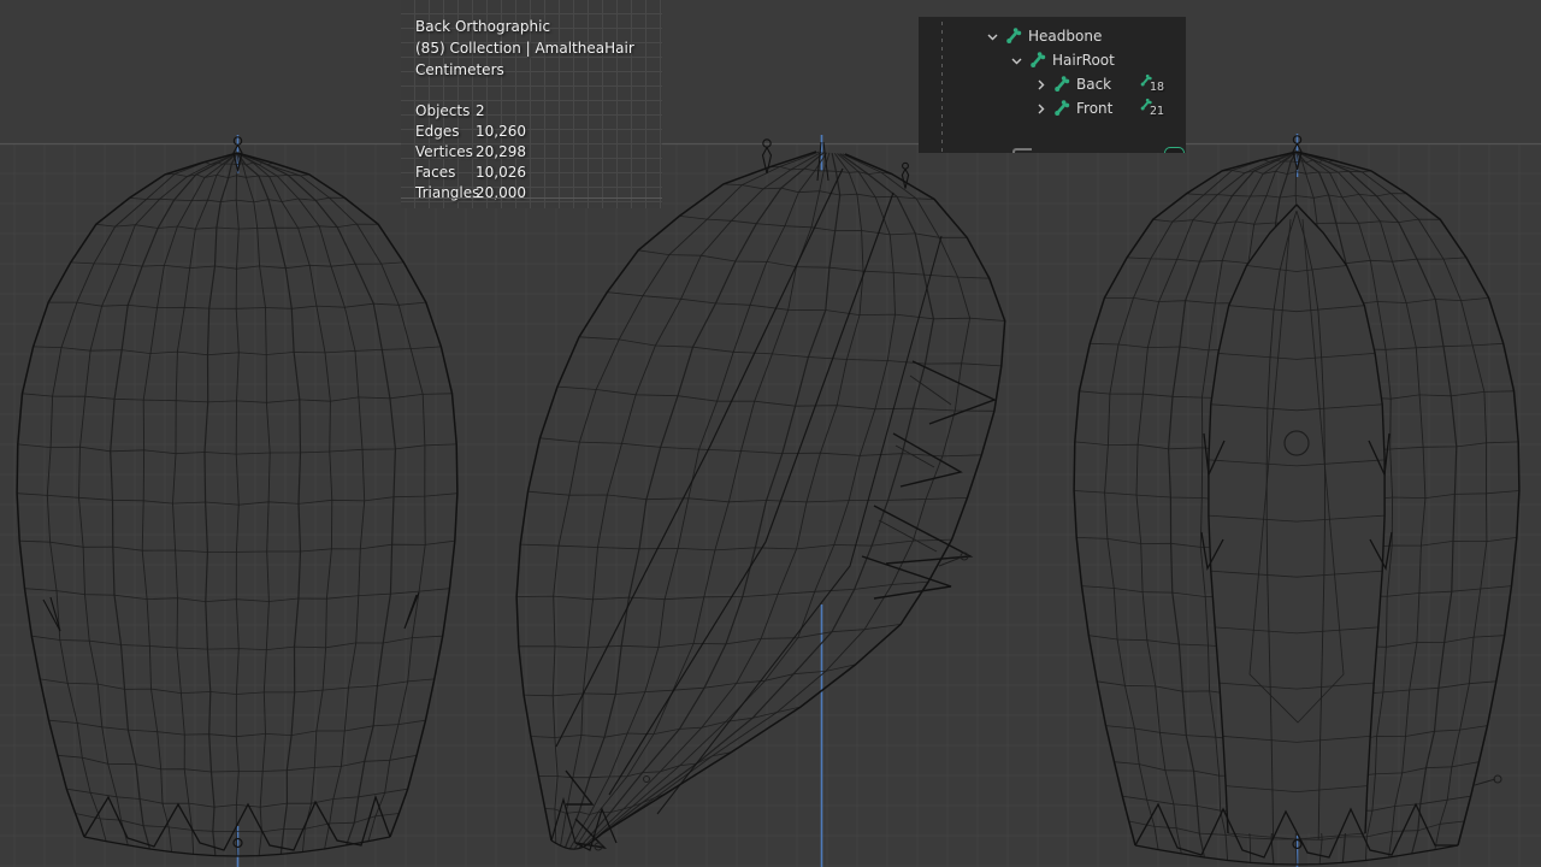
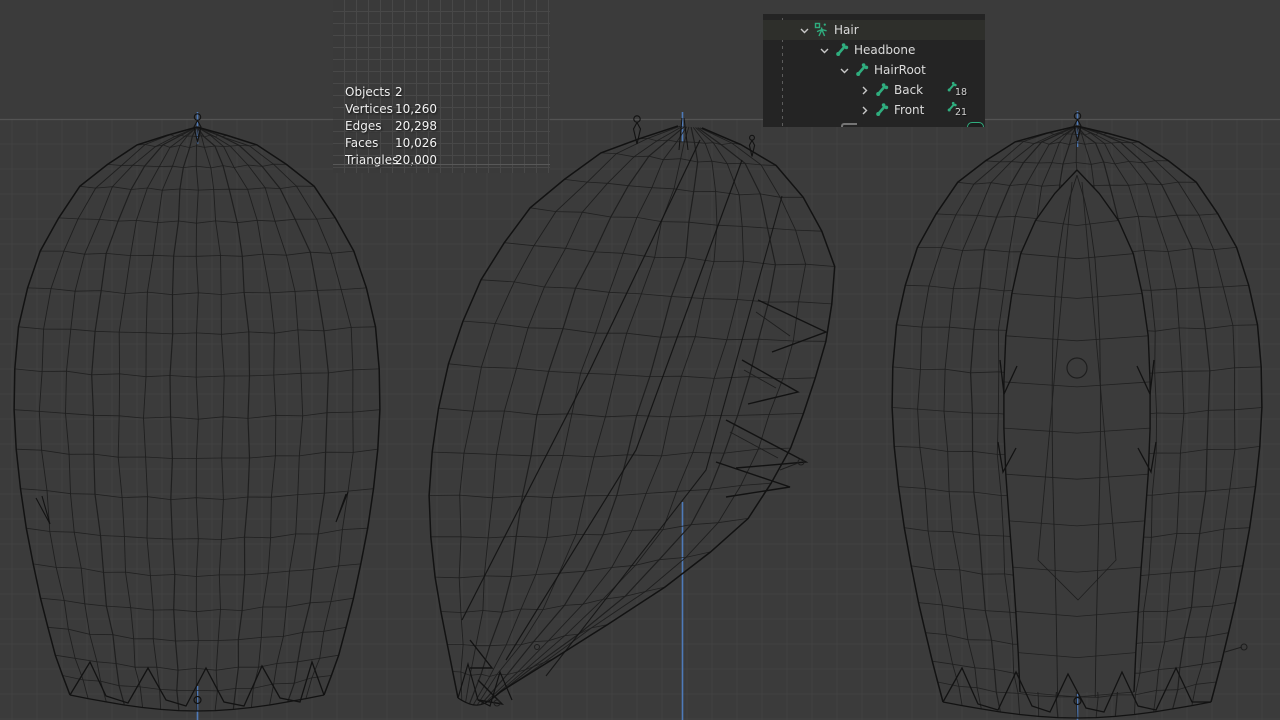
- Back Orthographic
- (85) Collection | AmaltheaHair
- Centimeters
  Objects
  2
- Edges
+ Vertices
  10,260
- Vertices
+ Edges
  20,298
  Faces
  10,026
  Triangles
  20,000
+ Hair
  Headbone
  HairRoot
  Back
  18
  Front
  21
